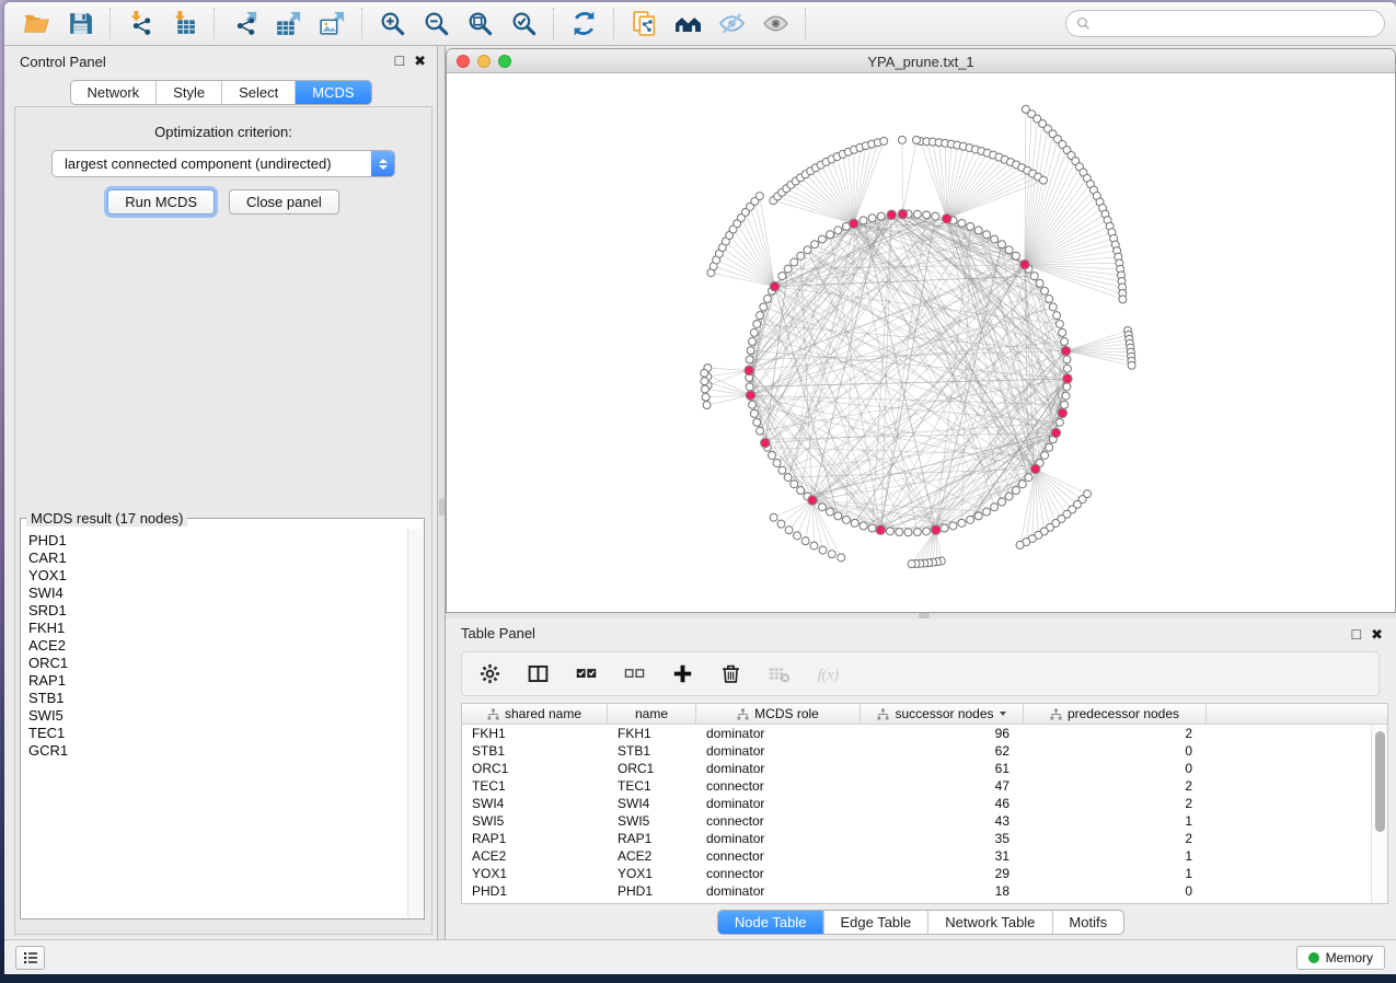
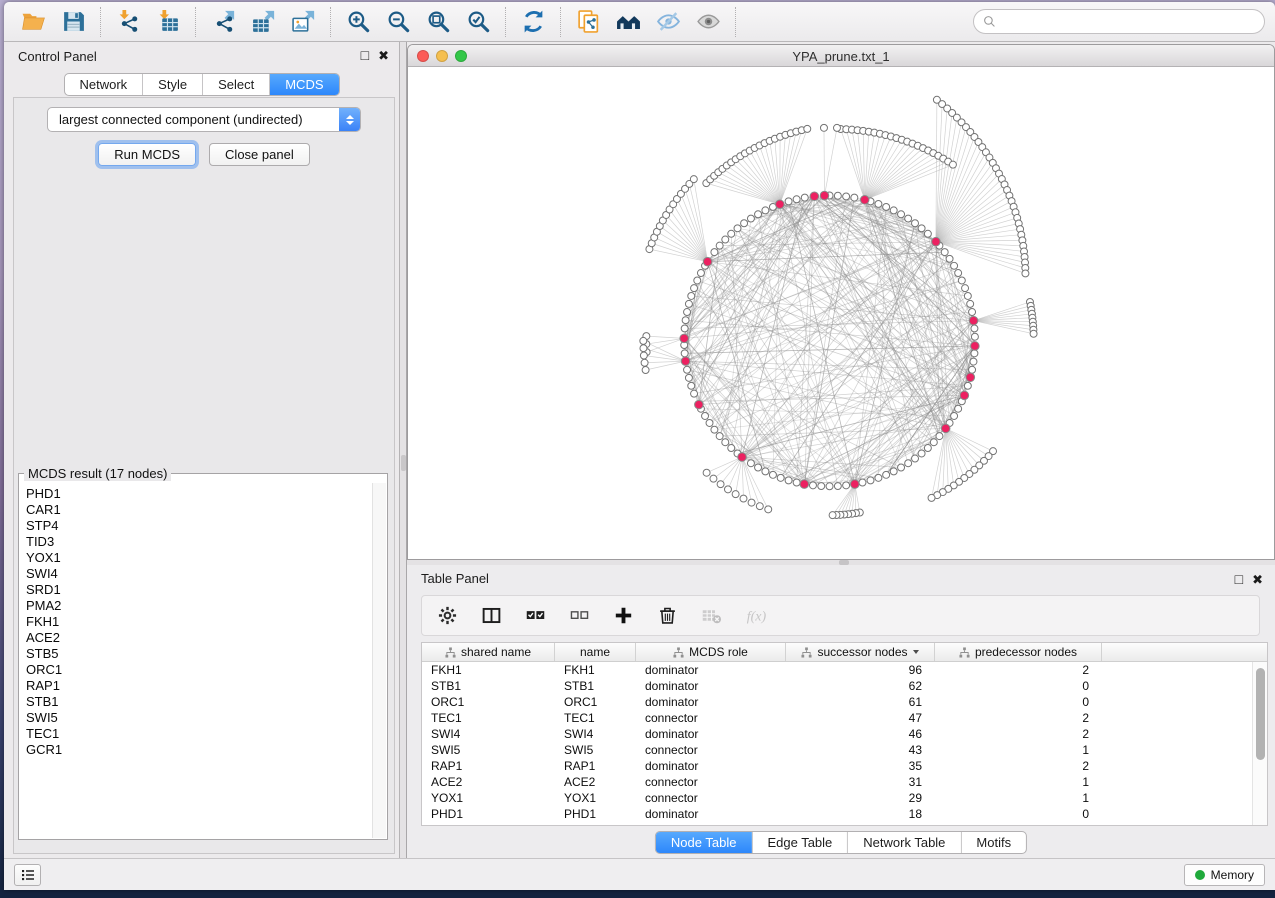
  Control Panel
  Network
  Style
  Select
  MCDS
- Optimization criterion:
  largest connected component (undirected)
  Run MCDS
  Close panel
  MCDS result (17 nodes)
  PHD1
  CAR1
+ STP4
+ TID3
  YOX1
  SWI4
  SRD1
+ PMA2
  FKH1
  ACE2
+ STB5
  ORC1
  RAP1
  STB1
  SWI5
  TEC1
  GCR1
  YPA_prune.txt_1
  Table Panel
  f(x)
  shared name
  name
  MCDS role
  successor nodes
  predecessor nodes
  FKH1
  FKH1
  dominator
  96
  2
  STB1
  STB1
  dominator
  62
  0
  ORC1
  ORC1
  dominator
  61
  0
  TEC1
  TEC1
  connector
  47
  2
  SWI4
  SWI4
  dominator
  46
  2
  SWI5
  SWI5
  connector
  43
  1
  RAP1
  RAP1
  dominator
  35
  2
  ACE2
  ACE2
  connector
  31
  1
  YOX1
  YOX1
  connector
  29
  1
  PHD1
  PHD1
  dominator
  18
  0
  Node Table
  Edge Table
  Network Table
  Motifs
  Memory
